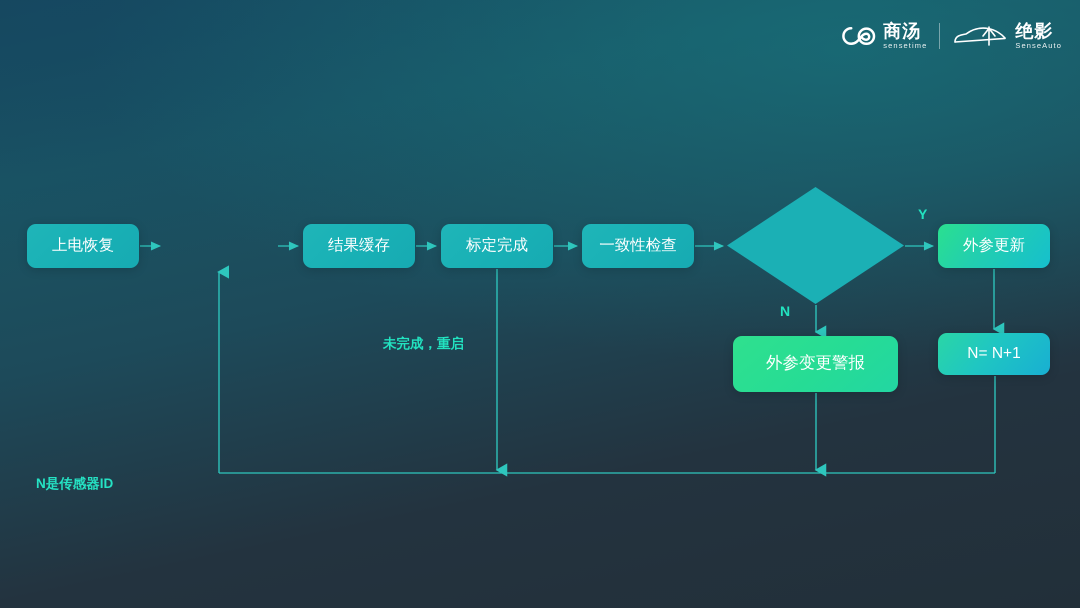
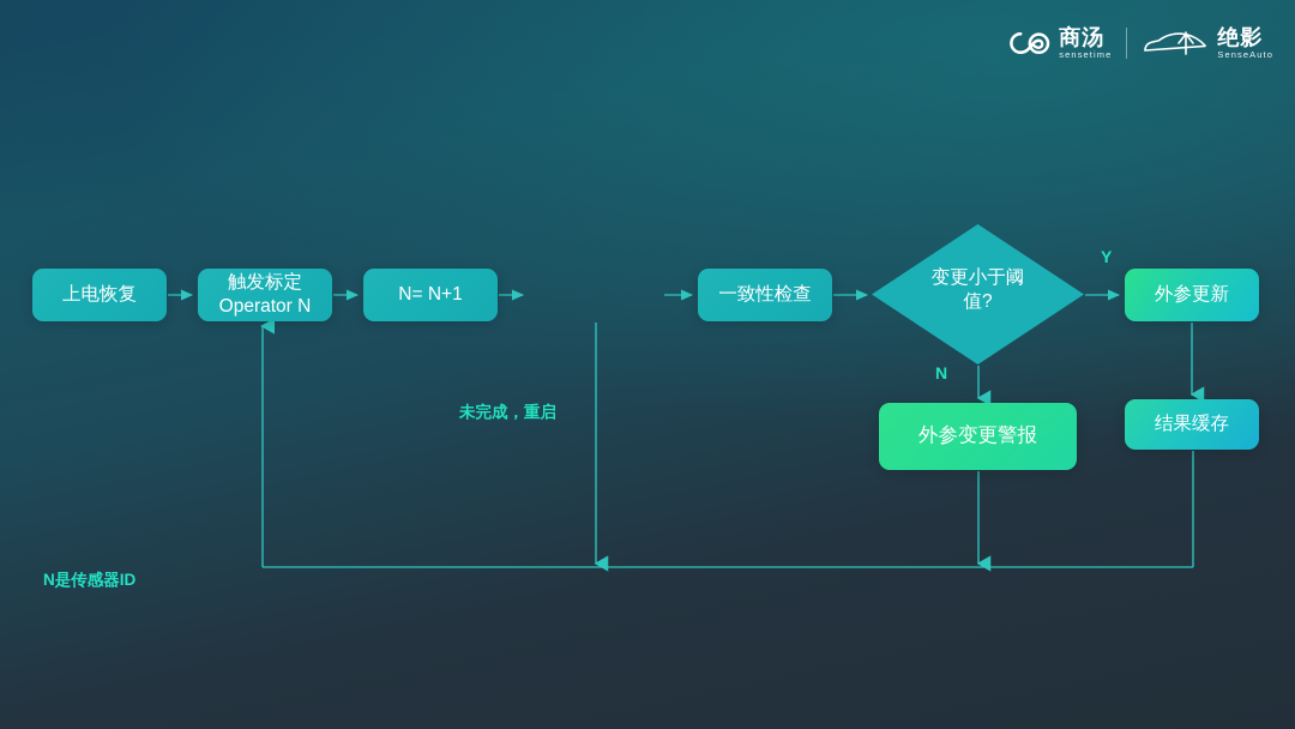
  商汤
  sensetime
  绝影
  SenseAuto
  上电恢复
+ 触发标定
+ Operator N
- 结果缓存
+ N= N+1
- 标定完成
  一致性检查
+ 变更小于阈
+ 值?
  外参更新
  外参变更警报
- N= N+1
+ 结果缓存
  Y
  N
  未完成，重启
  N是传感器ID
